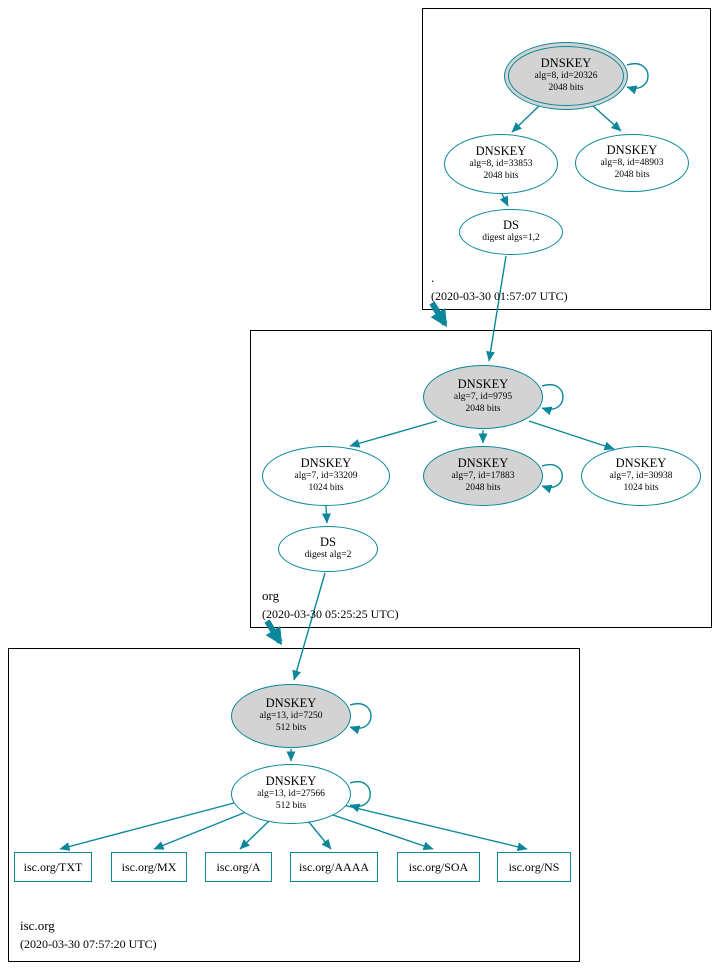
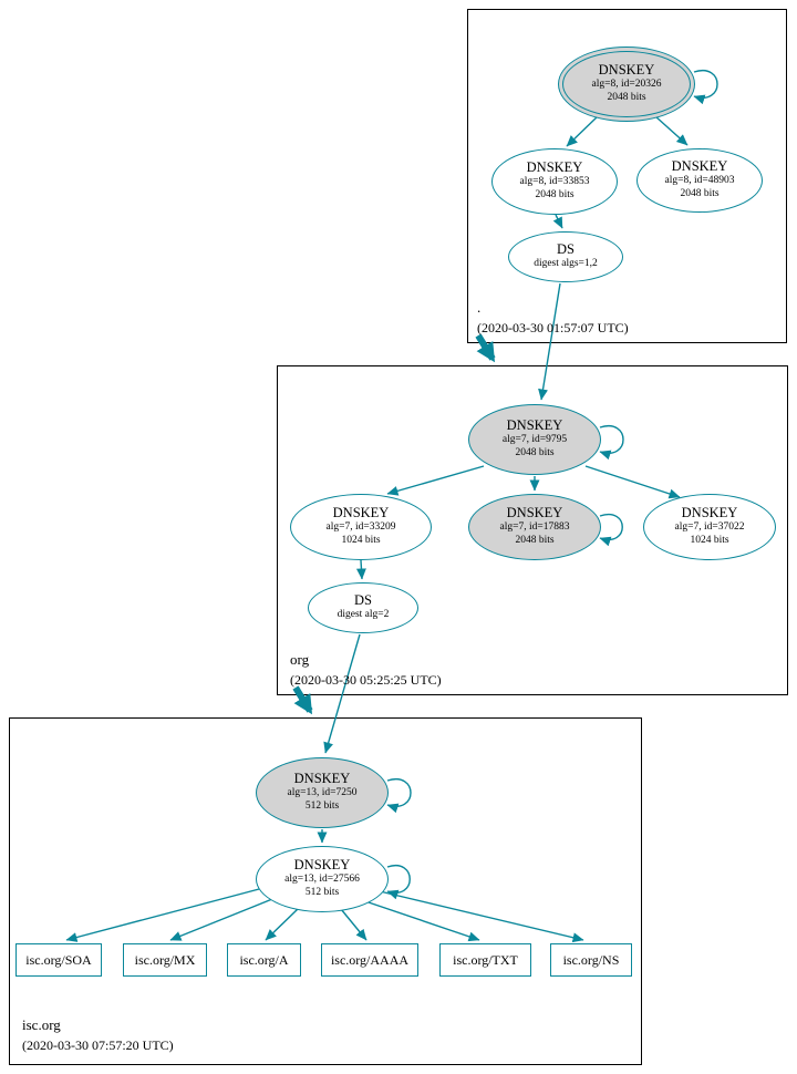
  DNSKEY
  alg=8, id=20326
  2048 bits
  DNSKEY
  alg=8, id=33853
  2048 bits
  DNSKEY
  alg=8, id=48903
  2048 bits
  DS
  digest algs=1,2
  .
  (2020-03-30 01:57:07 UTC)
  DNSKEY
  alg=7, id=9795
  2048 bits
  DNSKEY
  alg=7, id=33209
  1024 bits
  DNSKEY
  alg=7, id=17883
  2048 bits
  DNSKEY
- alg=7, id=30938
+ alg=7, id=37022
  1024 bits
  DS
  digest alg=2
  org
  (2020-03-30 05:25:25 UTC)
  DNSKEY
  alg=13, id=7250
  512 bits
  DNSKEY
  alg=13, id=27566
  512 bits
- isc.org/TXT
+ isc.org/SOA
  isc.org/MX
  isc.org/A
  isc.org/AAAA
- isc.org/SOA
+ isc.org/TXT
  isc.org/NS
  isc.org
  (2020-03-30 07:57:20 UTC)
